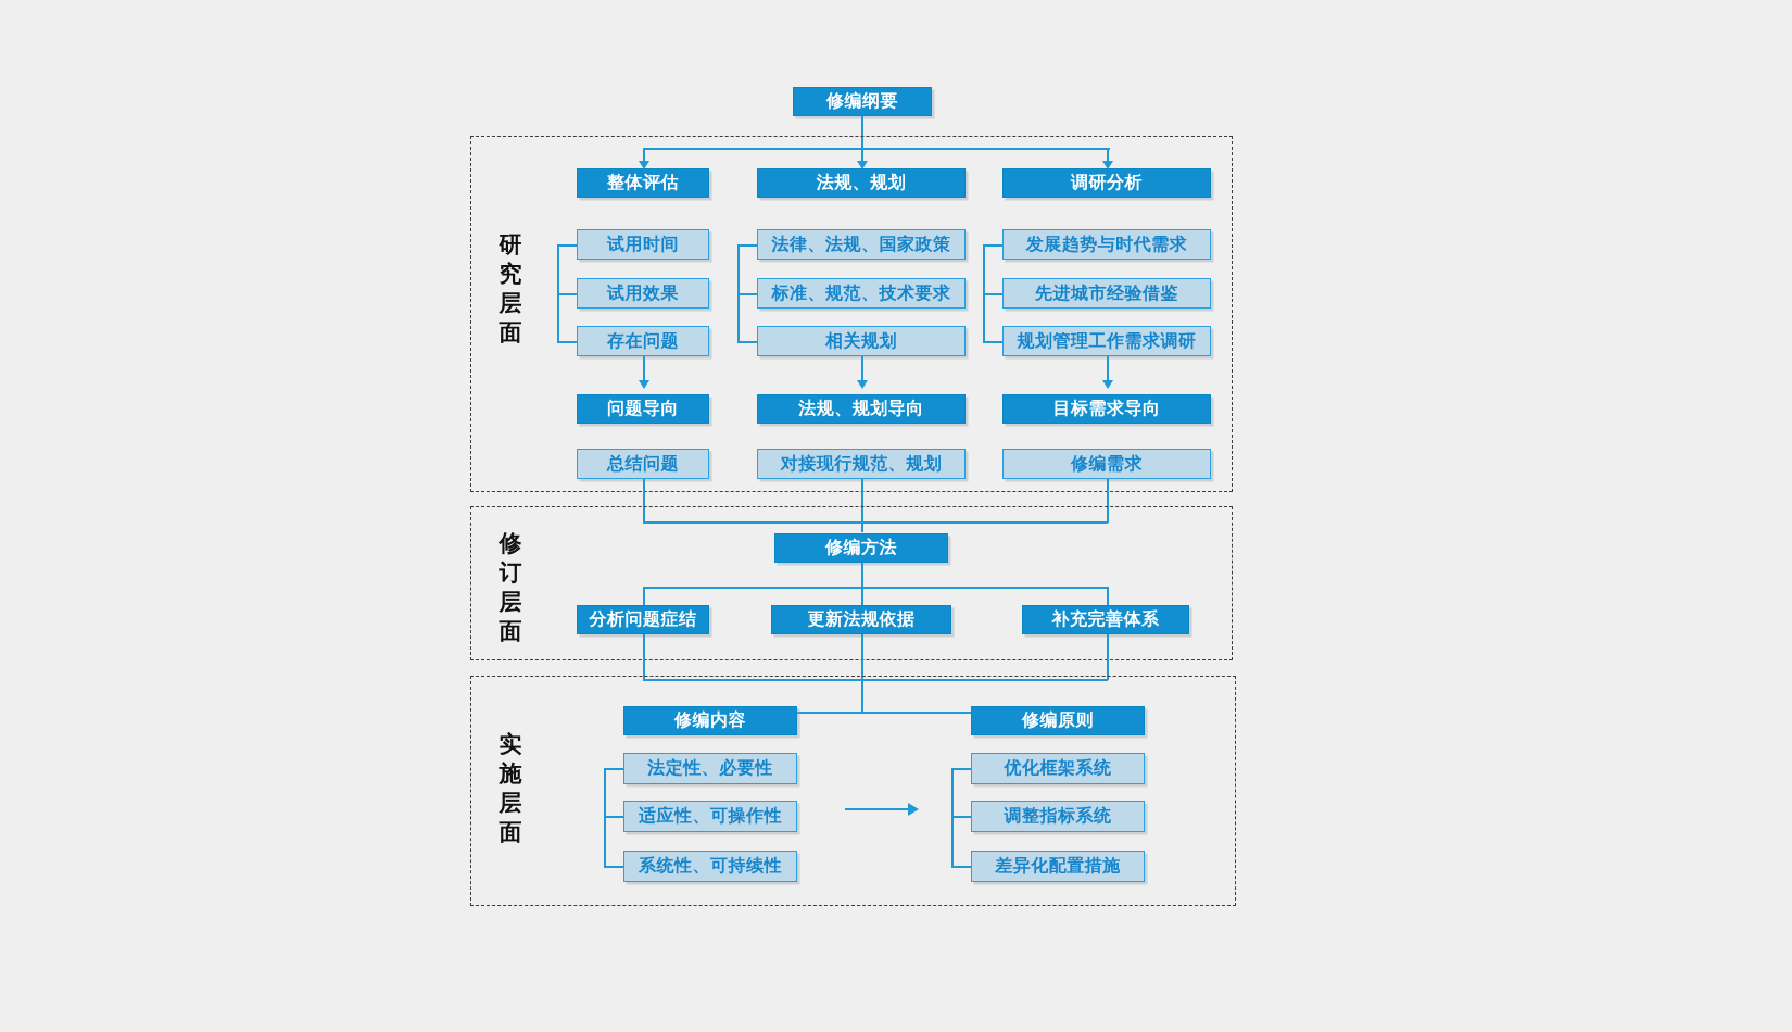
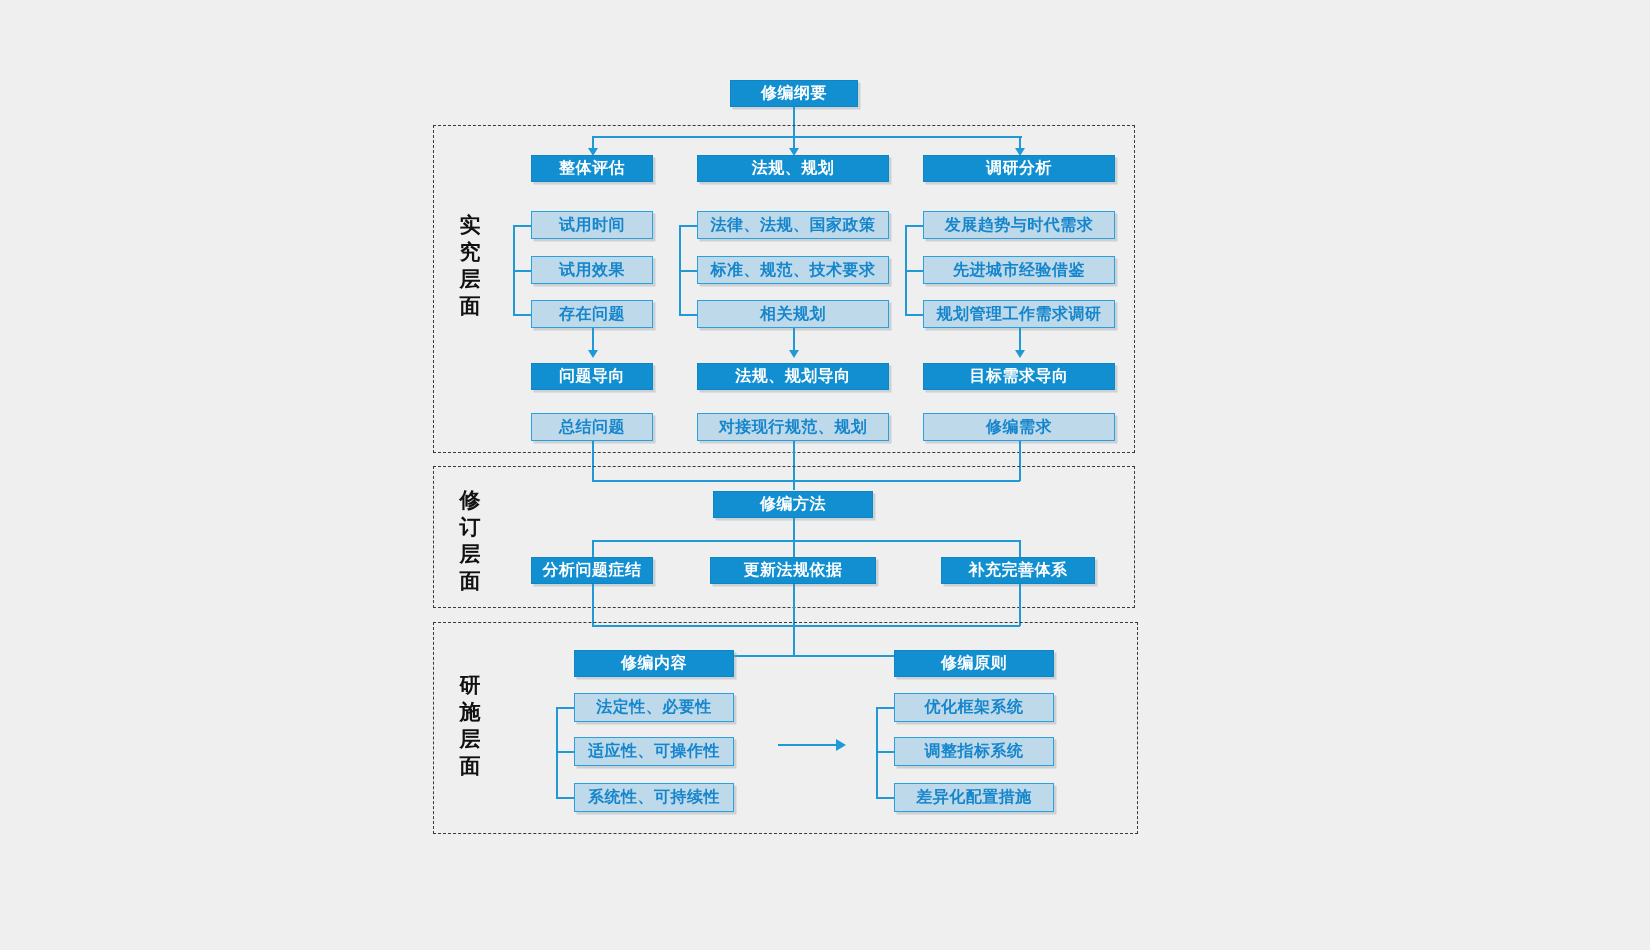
  修编纲要
- 研
+ 实
  究
  层
  面
  整体评估
  试用时间
  试用效果
  存在问题
  问题导向
  总结问题
  法规、规划
  法律、法规、国家政策
  标准、规范、技术要求
  相关规划
  法规、规划导向
  对接现行规范、规划
  调研分析
  发展趋势与时代需求
  先进城市经验借鉴
  规划管理工作需求调研
  目标需求导向
  修编需求
  修
  订
  层
  面
  修编方法
  分析问题症结
  更新法规依据
  补充完善体系
- 实
+ 研
  施
  层
  面
  修编内容
  法定性、必要性
  适应性、可操作性
  系统性、可持续性
  修编原则
  优化框架系统
  调整指标系统
  差异化配置措施
